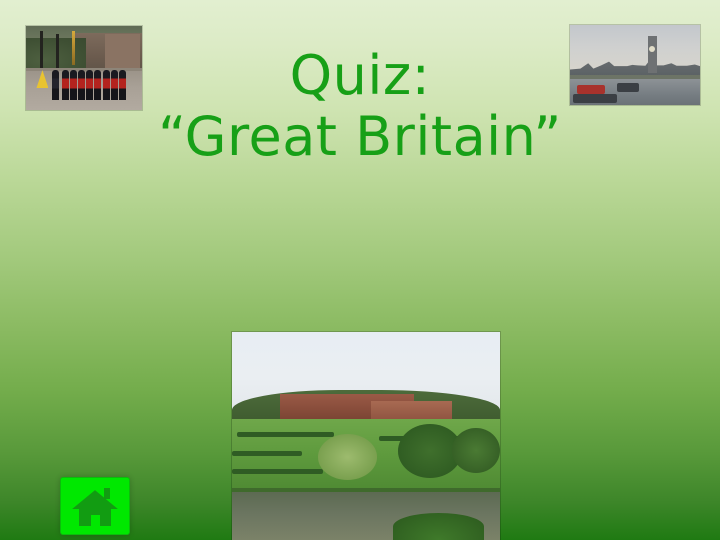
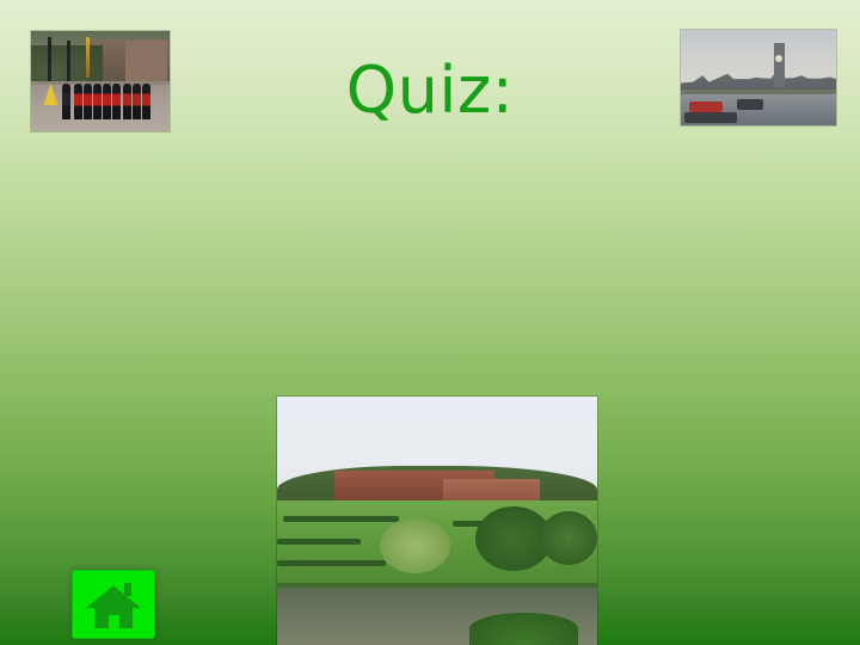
  Quiz:
- “Great Britain”
